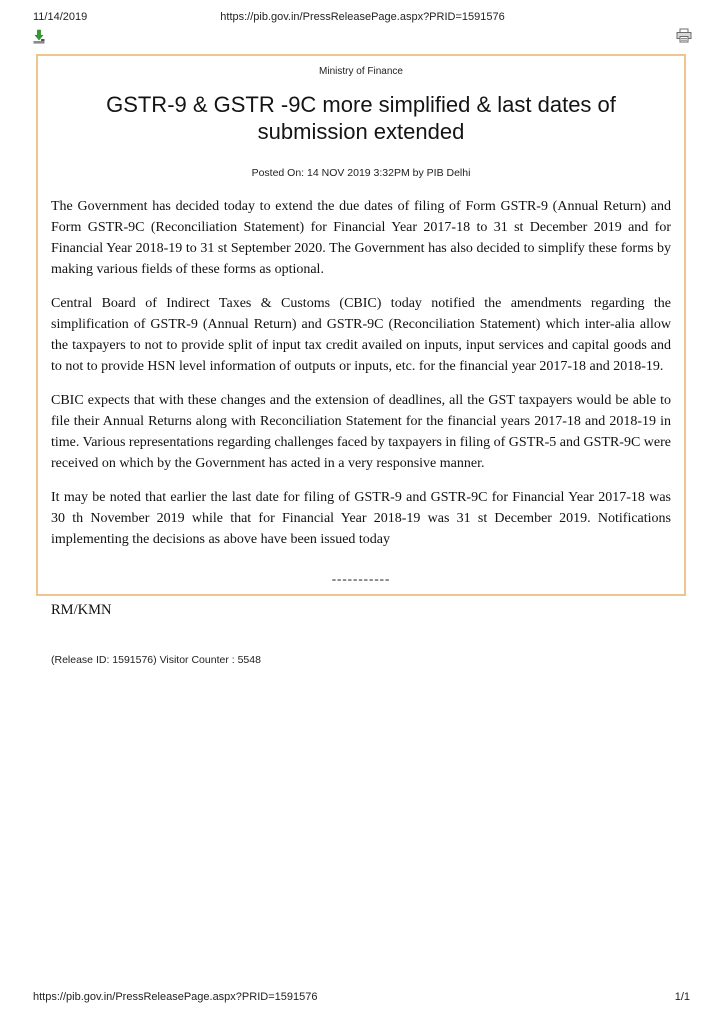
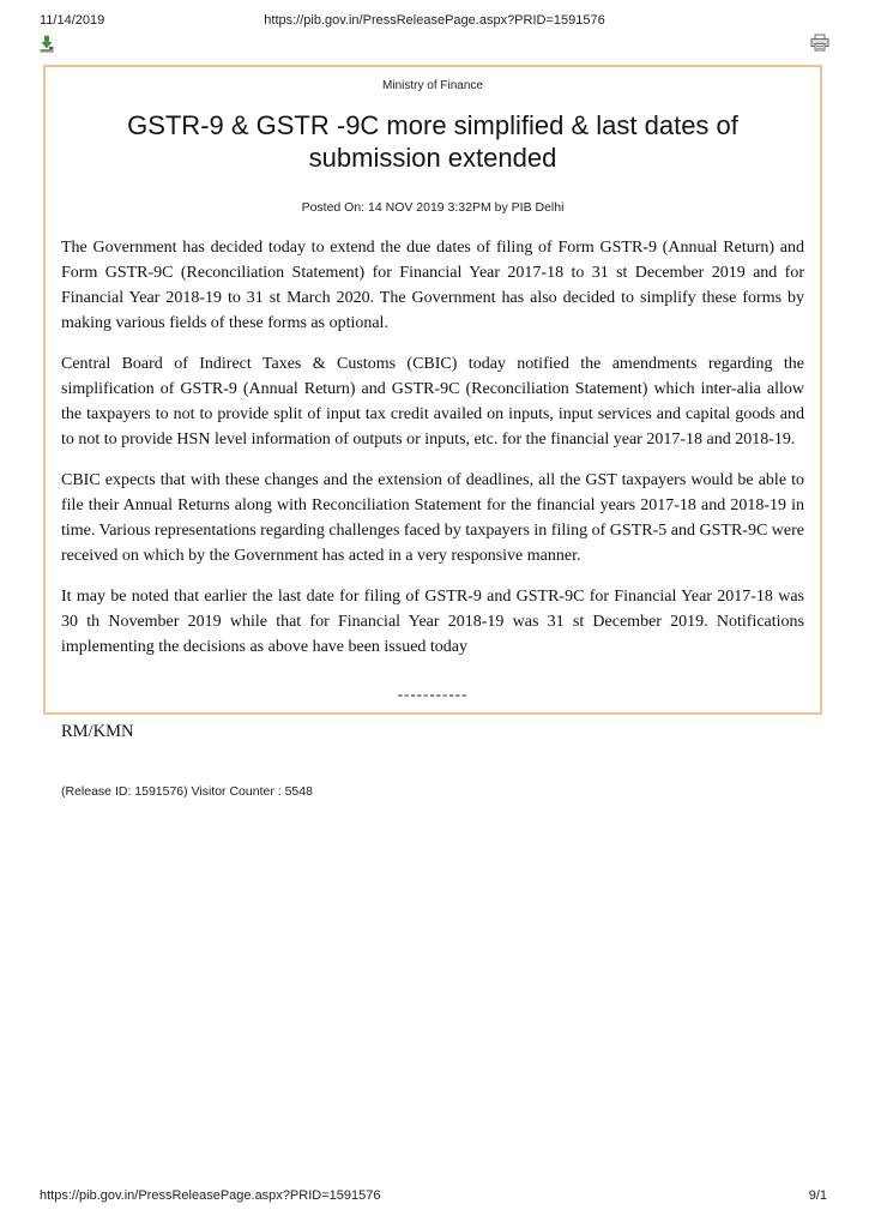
  11/14/2019
  https://pib.gov.in/PressReleasePage.aspx?PRID=1591576
  Ministry of Finance
  GSTR-9 & GSTR -9C more simplified & last dates of submission extended
  Posted On: 14 NOV 2019 3:32PM by PIB Delhi
- The Government has decided today to extend the due dates of filing of Form GSTR-9 (Annual Return) and Form GSTR-9C (Reconciliation Statement) for Financial Year 2017-18 to 31 st December 2019 and for Financial Year 2018-19 to 31 st September 2020. The Government has also decided to simplify these forms by making various fields of these forms as optional.
+ The Government has decided today to extend the due dates of filing of Form GSTR-9 (Annual Return) and Form GSTR-9C (Reconciliation Statement) for Financial Year 2017-18 to 31 st December 2019 and for Financial Year 2018-19 to 31 st March 2020. The Government has also decided to simplify these forms by making various fields of these forms as optional.
  Central Board of Indirect Taxes & Customs (CBIC) today notified the amendments regarding the simplification of GSTR-9 (Annual Return) and GSTR-9C (Reconciliation Statement) which inter-alia allow the taxpayers to not to provide split of input tax credit availed on inputs, input services and capital goods and to not to provide HSN level information of outputs or inputs, etc. for the financial year 2017-18 and 2018-19.
  CBIC expects that with these changes and the extension of deadlines, all the GST taxpayers would be able to file their Annual Returns along with Reconciliation Statement for the financial years 2017-18 and 2018-19 in time. Various representations regarding challenges faced by taxpayers in filing of GSTR-5 and GSTR-9C were received on which by the Government has acted in a very responsive manner.
  It may be noted that earlier the last date for filing of GSTR-9 and GSTR-9C for Financial Year 2017-18 was 30 th November 2019 while that for Financial Year 2018-19 was 31 st December 2019. Notifications implementing the decisions as above have been issued today
  -----------
  RM/KMN
  (Release ID: 1591576) Visitor Counter : 5548
  https://pib.gov.in/PressReleasePage.aspx?PRID=1591576
- 1/1
+ 9/1
